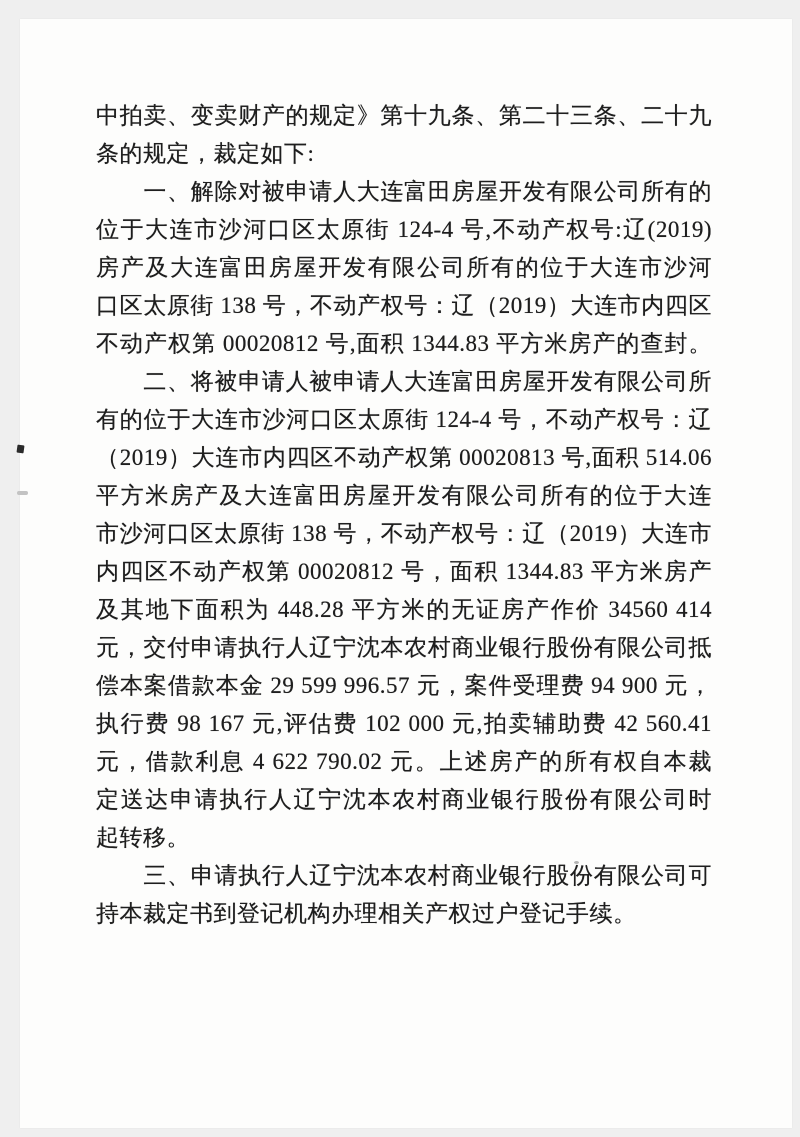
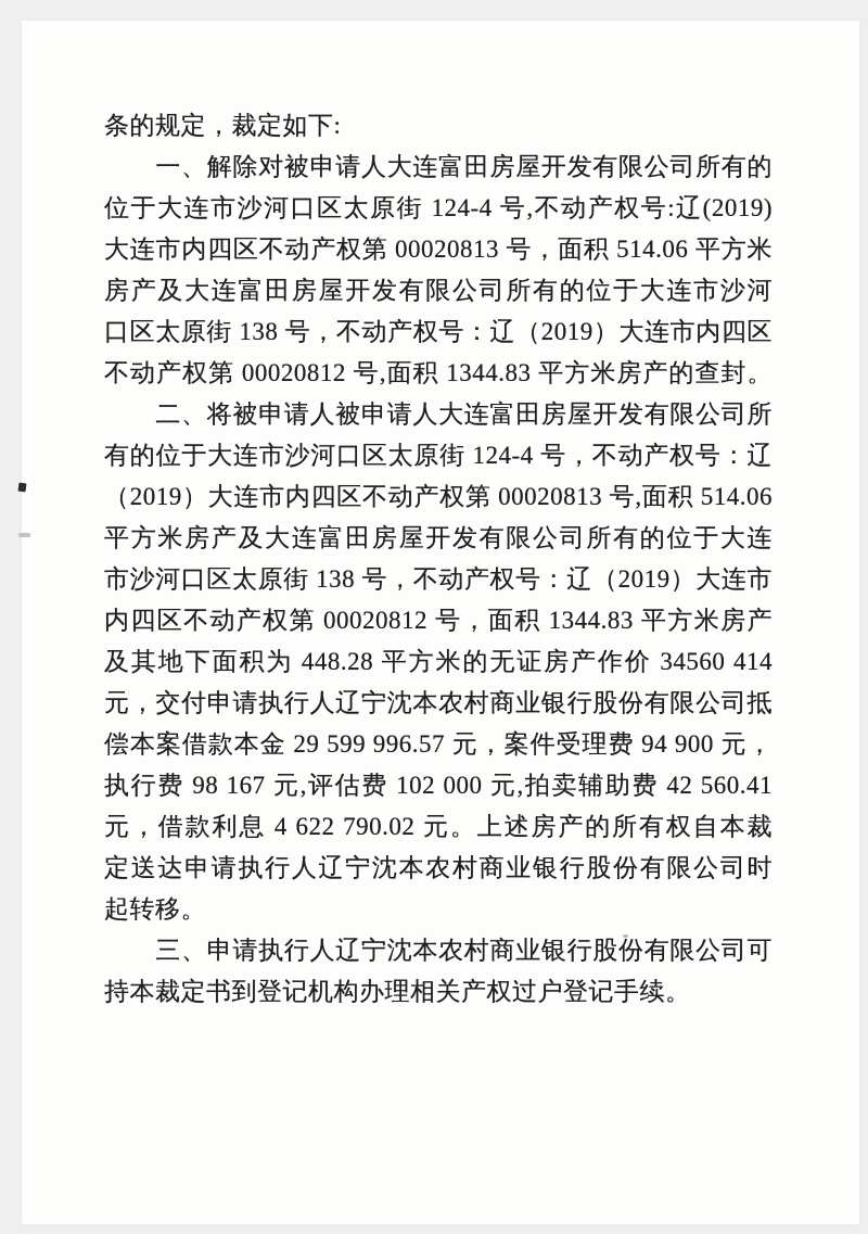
- 中拍卖、变卖财产的规定》第十九条、第二十三条、二十九
  条的规定，裁定如下:
  一、解除对被申请人大连富田房屋开发有限公司所有的
  位于大连市沙河口区太原街 124-4 号,不动产权号:辽(2019)
+ 大连市内四区不动产权第 00020813 号，面积 514.06 平方米
  房产及大连富田房屋开发有限公司所有的位于大连市沙河
  口区太原街 138 号，不动产权号：辽（2019）大连市内四区
  不动产权第 00020812 号,面积 1344.83 平方米房产的查封。
  二、将被申请人被申请人大连富田房屋开发有限公司所
  有的位于大连市沙河口区太原街 124-4 号，不动产权号：辽
  （2019）大连市内四区不动产权第 00020813 号,面积 514.06
  平方米房产及大连富田房屋开发有限公司所有的位于大连
  市沙河口区太原街 138 号，不动产权号：辽（2019）大连市
  内四区不动产权第 00020812 号，面积 1344.83 平方米房产
  及其地下面积为 448.28 平方米的无证房产作价 34560 414
  元，交付申请执行人辽宁沈本农村商业银行股份有限公司抵
  偿本案借款本金 29 599 996.57 元，案件受理费 94 900 元，
  执行费 98 167 元,评估费 102 000 元,拍卖辅助费 42 560.41
  元，借款利息 4 622 790.02 元。上述房产的所有权自本裁
  定送达申请执行人辽宁沈本农村商业银行股份有限公司时
  起转移。
  三、申请执行人辽宁沈本农村商业银行股份有限公司可
  持本裁定书到登记机构办理相关产权过户登记手续。
